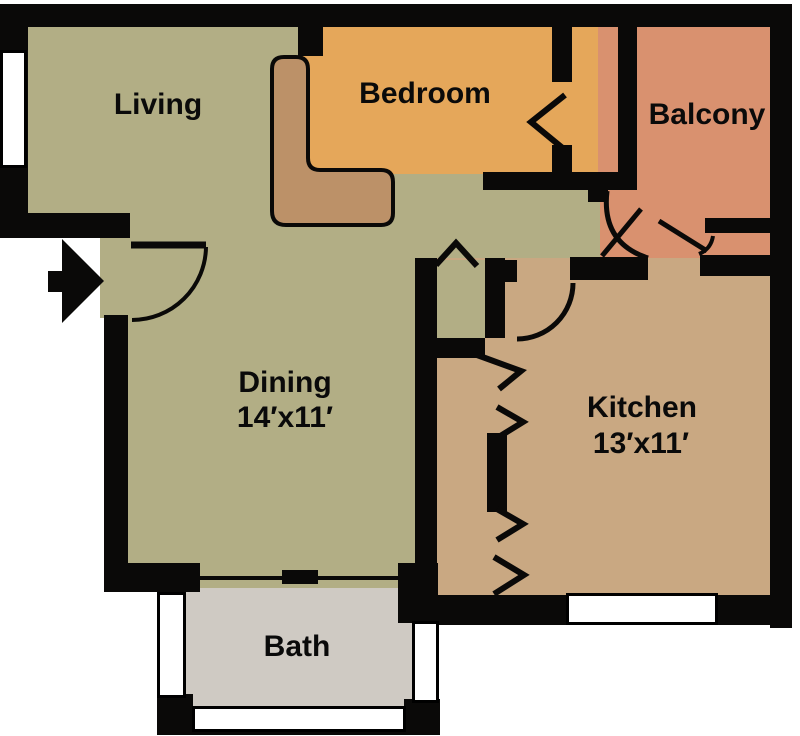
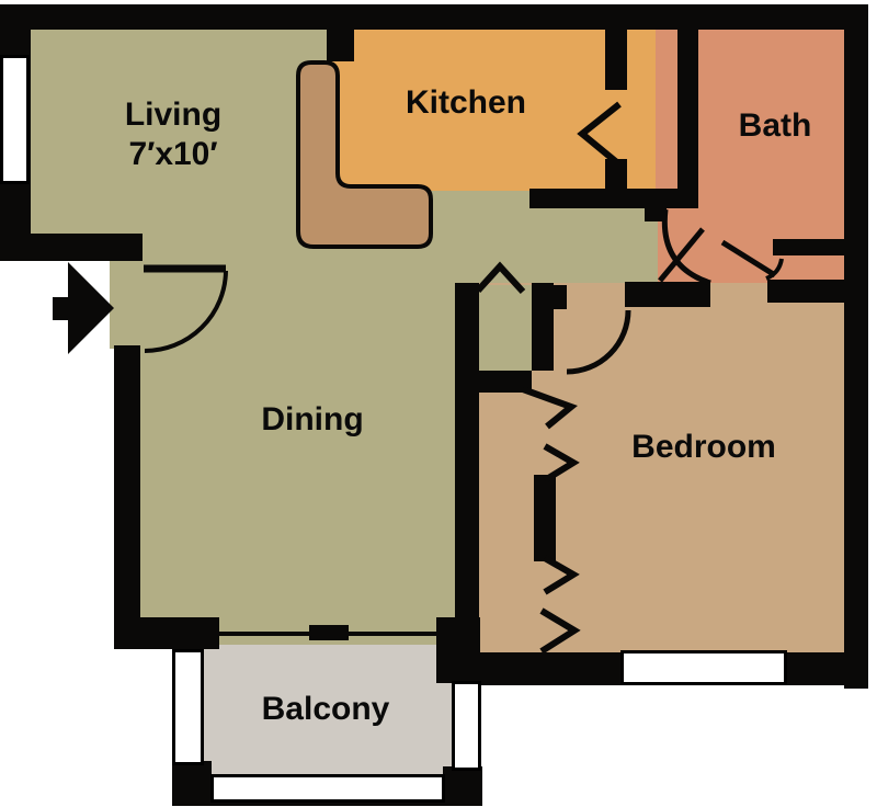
  Living
+ 7′x10′
- Bedroom
+ Kitchen
- Balcony
+ Bath
  Dining
- 14′x11′
- Kitchen
+ Bedroom
- 13′x11′
- Bath
+ Balcony
